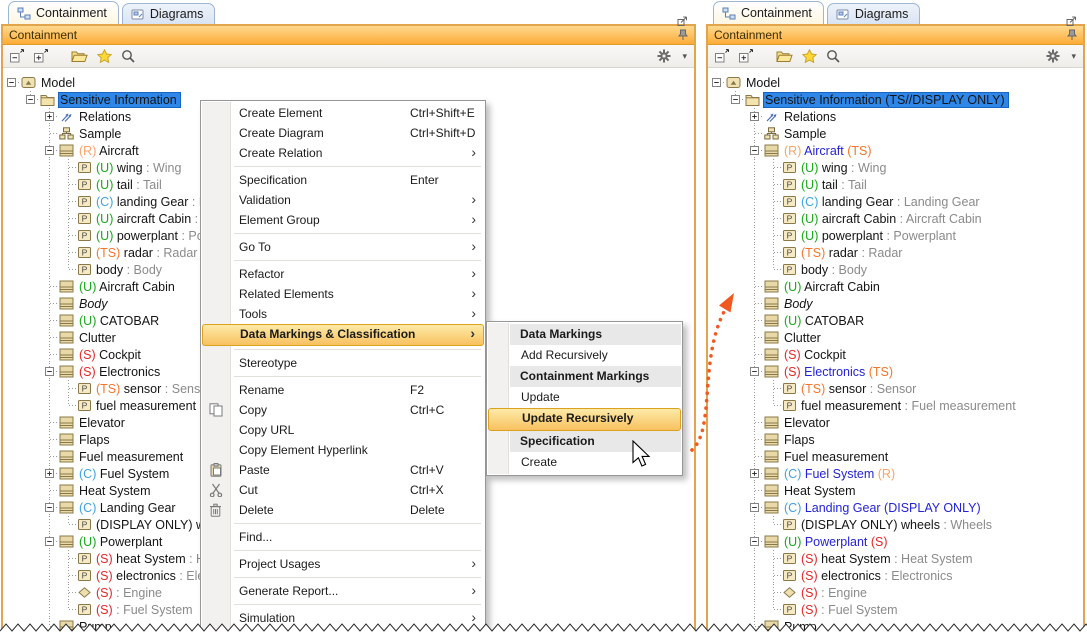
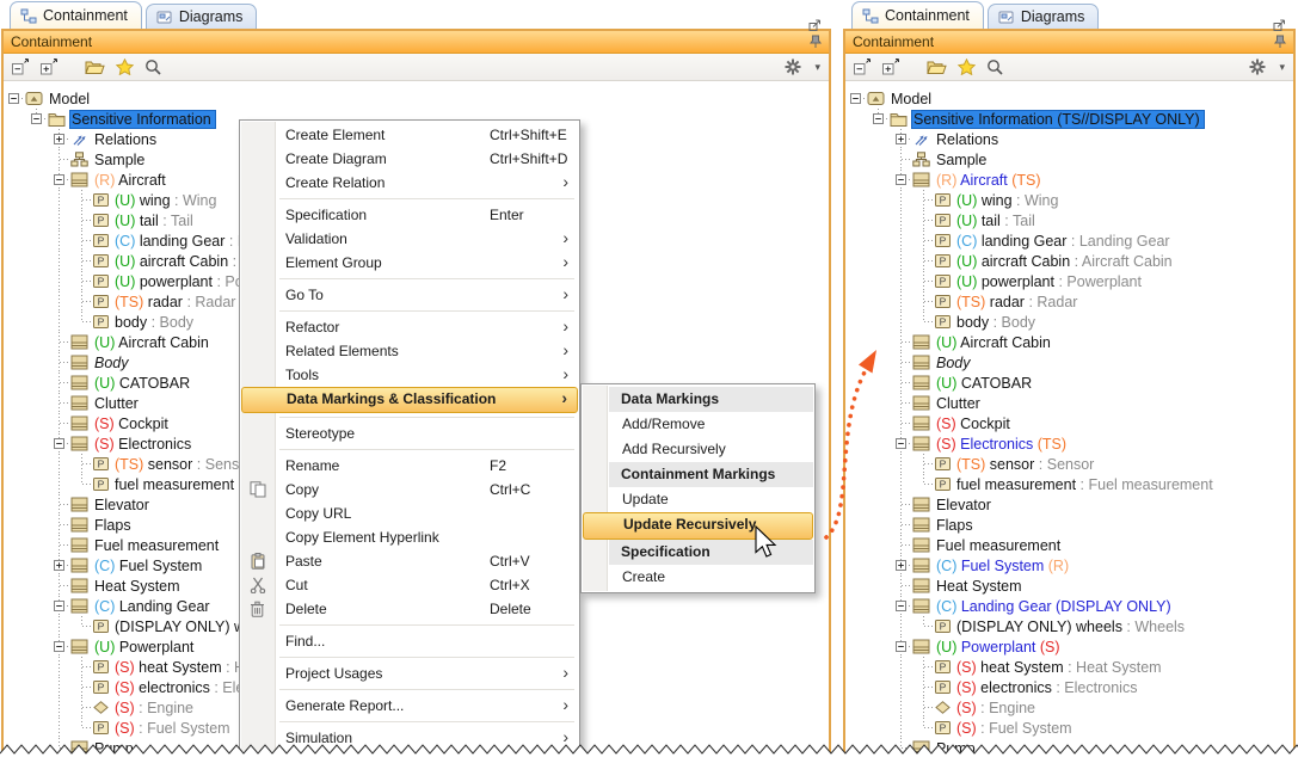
  Containment
  Diagrams
  Containment
  ▾
  Model
  Sensitive Information
  Relations
  Sample
  (R) Aircraft
  P
  (U) wing : Wing
  P
  (U) tail : Tail
  P
  P
  P
  P
  (TS) radar : Radar
  P
  body : Body
  (U) Aircraft Cabin
  Body
  (U) CATOBAR
  Clutter
  (S) Cockpit
  (S) Electronics
  P
  (TS) sensor : Sens
  P
  Elevator
  Flaps
  Fuel measurement
  (C) Fuel System
  Heat System
  (C) Landing Gear
  P
  (U) Powerplant
  P
  P
  (S) : Engine
  P
  (S) : Fuel System
  Containment
  Diagrams
  Containment
  ▾
  Model
  Sensitive Information (TS//DISPLAY ONLY)
  Relations
  Sample
  (R) Aircraft (TS)
  P
  (U) wing : Wing
  P
  (U) tail : Tail
  P
  (C) landing Gear : Landing Gear
  P
  (U) aircraft Cabin : Aircraft Cabin
  P
  (U) powerplant : Powerplant
  P
  (TS) radar : Radar
  P
  body : Body
  (U) Aircraft Cabin
  Body
  (U) CATOBAR
  Clutter
  (S) Cockpit
  (S) Electronics (TS)
  P
  (TS) sensor : Sensor
  P
  fuel measurement : Fuel measurement
  Elevator
  Flaps
  Fuel measurement
  (C) Fuel System (R)
  Heat System
  (C) Landing Gear (DISPLAY ONLY)
  P
  (DISPLAY ONLY) wheels : Wheels
  (U) Powerplant (S)
  P
  (S) heat System : Heat System
  P
  (S) electronics : Electronics
  (S) : Engine
  P
  (S) : Fuel System
  Create Element
  Ctrl+Shift+E
  Create Diagram
  Ctrl+Shift+D
  Create Relation
  ›
  Specification
  Enter
  Validation
  ›
  Element Group
  ›
  Go To
  ›
  Refactor
  ›
  Related Elements
  ›
  Tools
  ›
  Data Markings & Classification
  ›
  Stereotype
  Rename
  F2
  Copy
  Ctrl+C
  Copy URL
  Copy Element Hyperlink
  Paste
  Ctrl+V
  Cut
  Ctrl+X
  Delete
  Delete
  Find...
  Project Usages
  ›
  Generate Report...
  ›
  Simulation
  ›
  Data Markings
+ Add/Remove
  Add Recursively
  Containment Markings
  Update
  Update Recursively
  Specification
  Create
